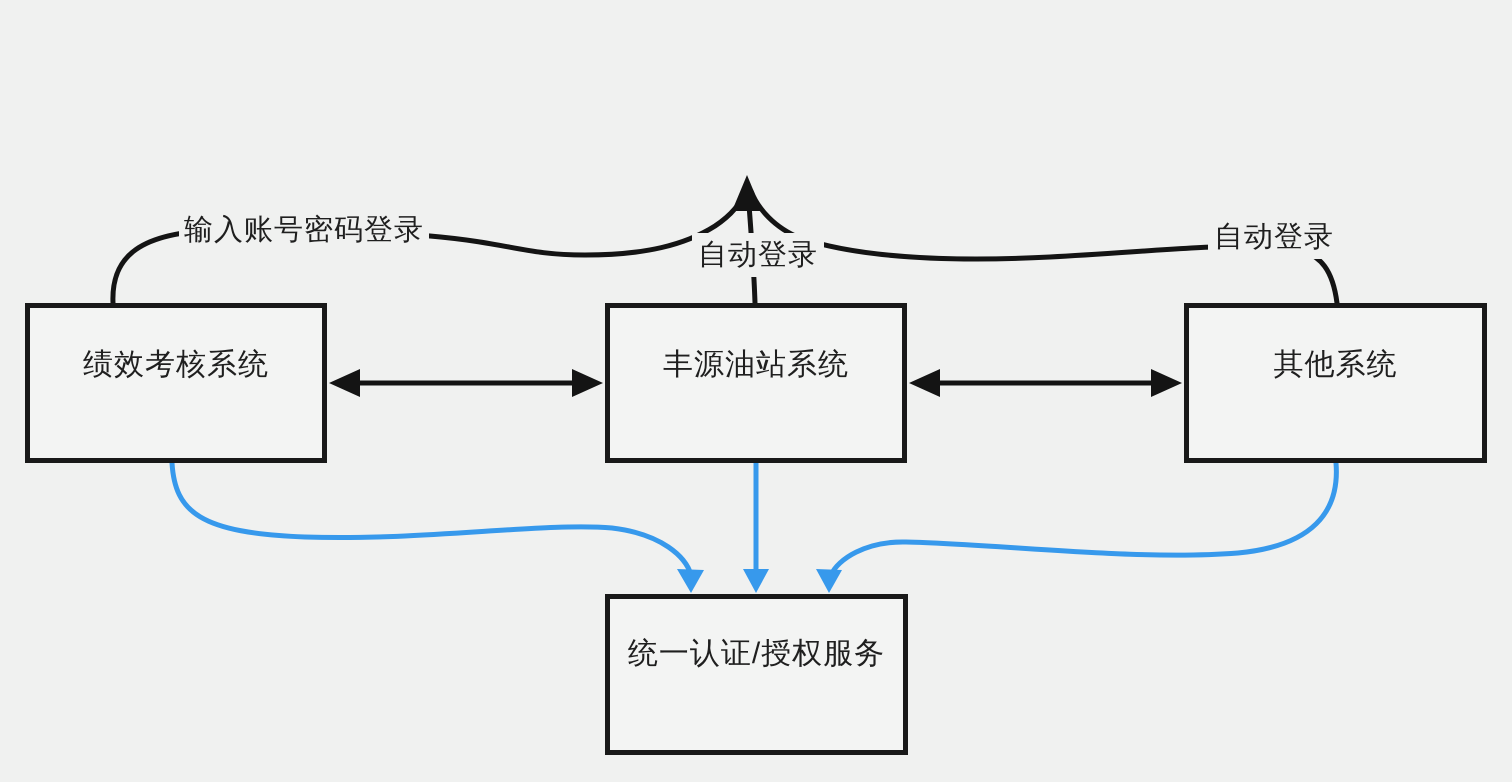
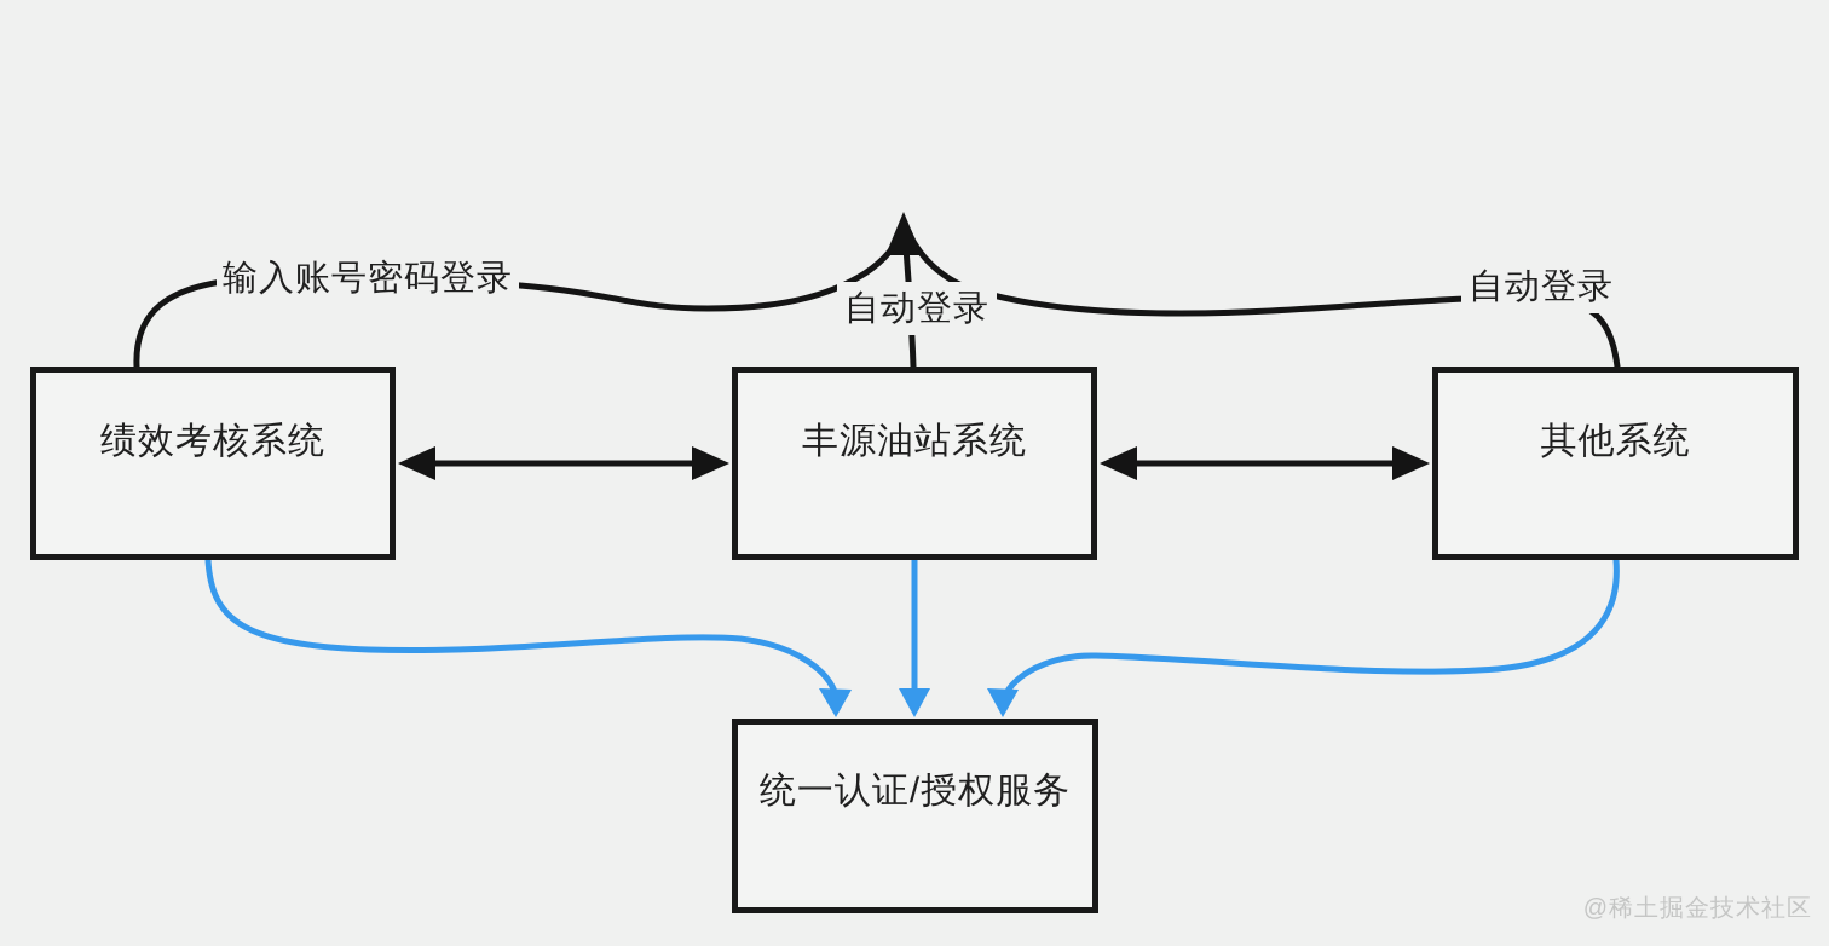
  输入账号密码登录
  自动登录
  自动登录
  绩效考核系统
  丰源油站系统
  其他系统
  统一认证/授权服务
+ @稀土掘金技术社区
